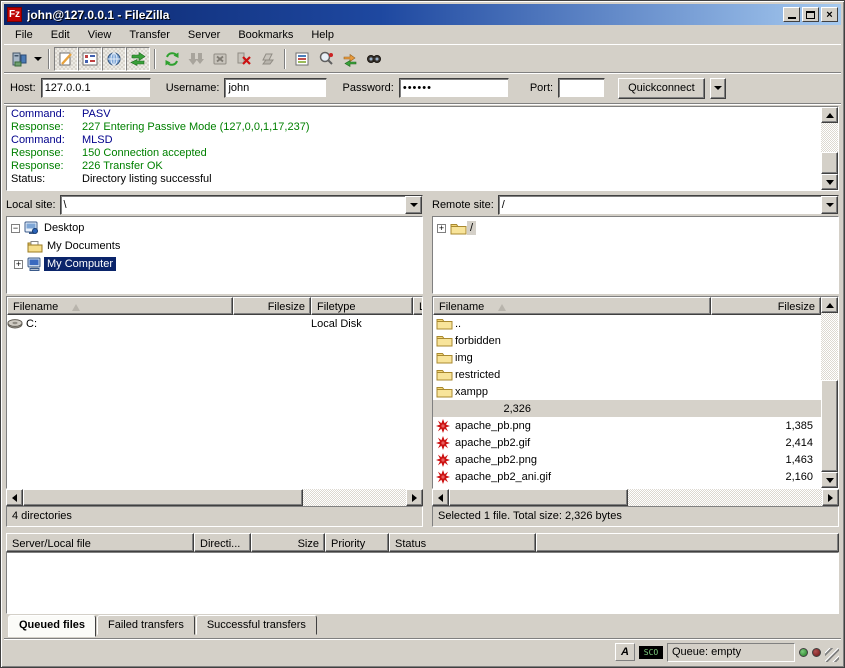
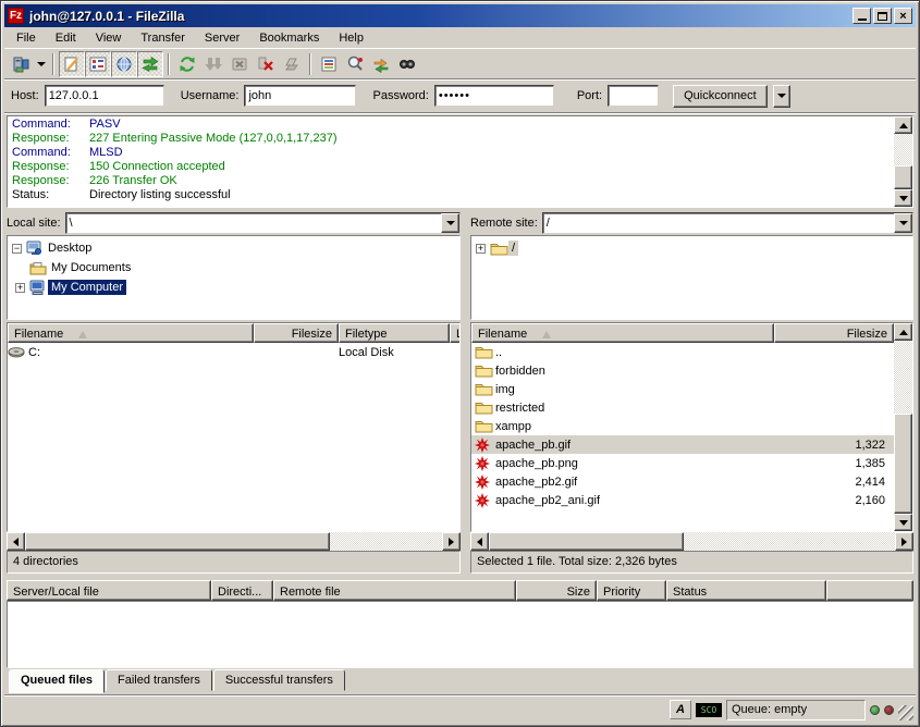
  Fz
  john@127.0.0.1 - FileZilla
  ×
  File
  Edit
  View
  Transfer
  Server
  Bookmarks
  Help
  Host:
  127.0.0.1
  Username:
  john
  Password:
  ••••••
  Port:
  Quickconnect
  Command:
  PASV
  Response:
  227 Entering Passive Mode (127,0,0,1,17,237)
  Command:
  MLSD
  Response:
  150 Connection accepted
  Response:
  226 Transfer OK
  Status:
  Directory listing successful
  Local site:
  \
  −
  Desktop
  My Documents
  +
  My Computer
  Filename
  Filesize
  Filetype
  C:
  Local Disk
  4 directories
  Remote site:
  /
  +
  /
  Filename
  Filesize
  ..
  forbidden
  img
  restricted
  xampp
+ apache_pb.gif
- 2,326
+ 1,322
  apache_pb.png
  1,385
  apache_pb2.gif
  2,414
- apache_pb2.png
- 1,463
  apache_pb2_ani.gif
  2,160
  Selected 1 file. Total size: 2,326 bytes
  Server/Local file
  Directi...
+ Remote file
  Size
  Priority
  Status
  Queued files
  Failed transfers
  Successful transfers
  A
  SCO
  Queue: empty
